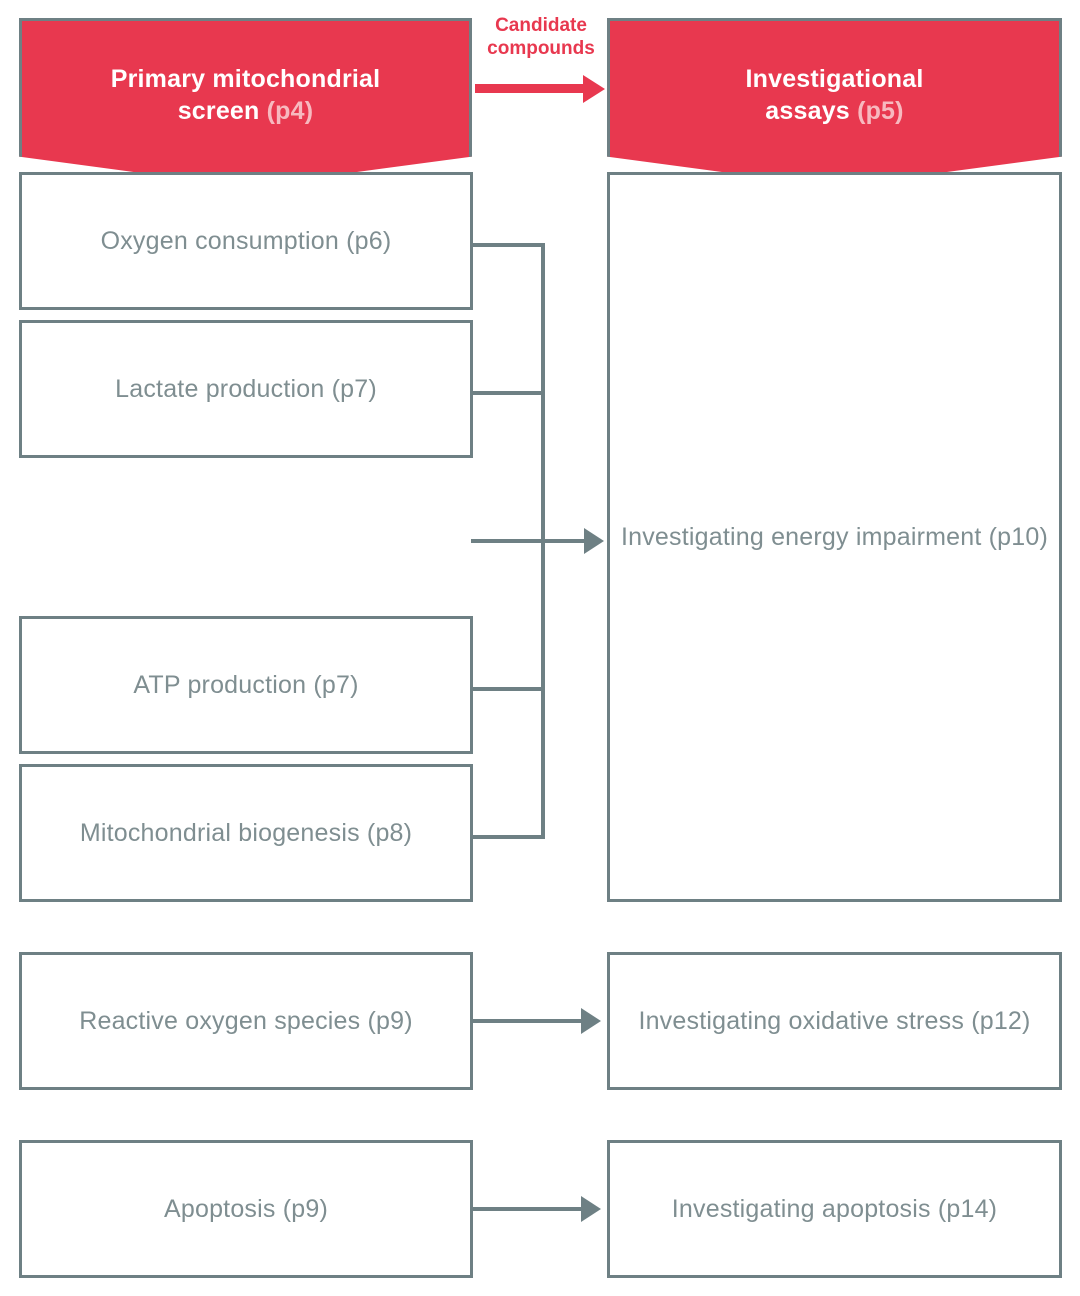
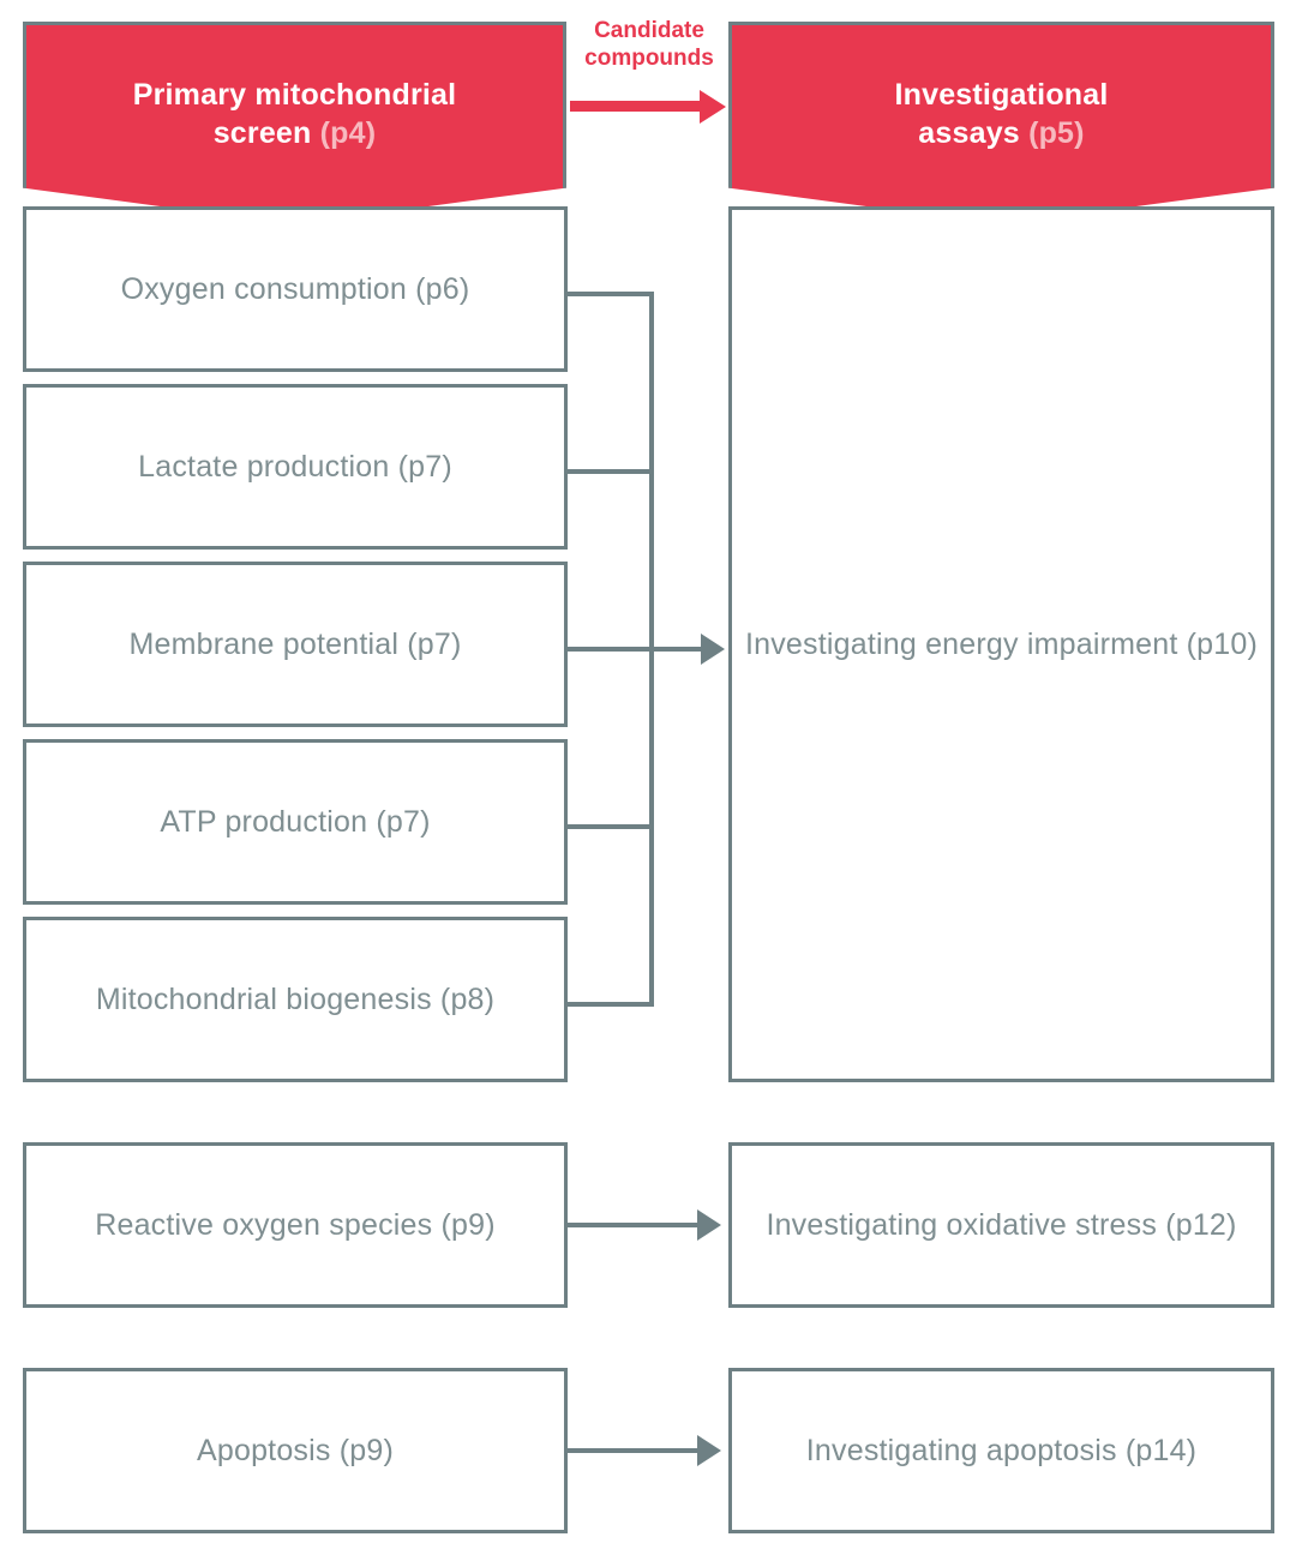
  Primary mitochondrial
  screen (p4)
  Investigational
  assays (p5)
  Candidate
  compounds
  Oxygen consumption (p6)
  Lactate production (p7)
+ Membrane potential (p7)
  ATP production (p7)
  Mitochondrial biogenesis (p8)
  Investigating energy impairment (p10)
  Reactive oxygen species (p9)
  Investigating oxidative stress (p12)
  Apoptosis (p9)
  Investigating apoptosis (p14)
